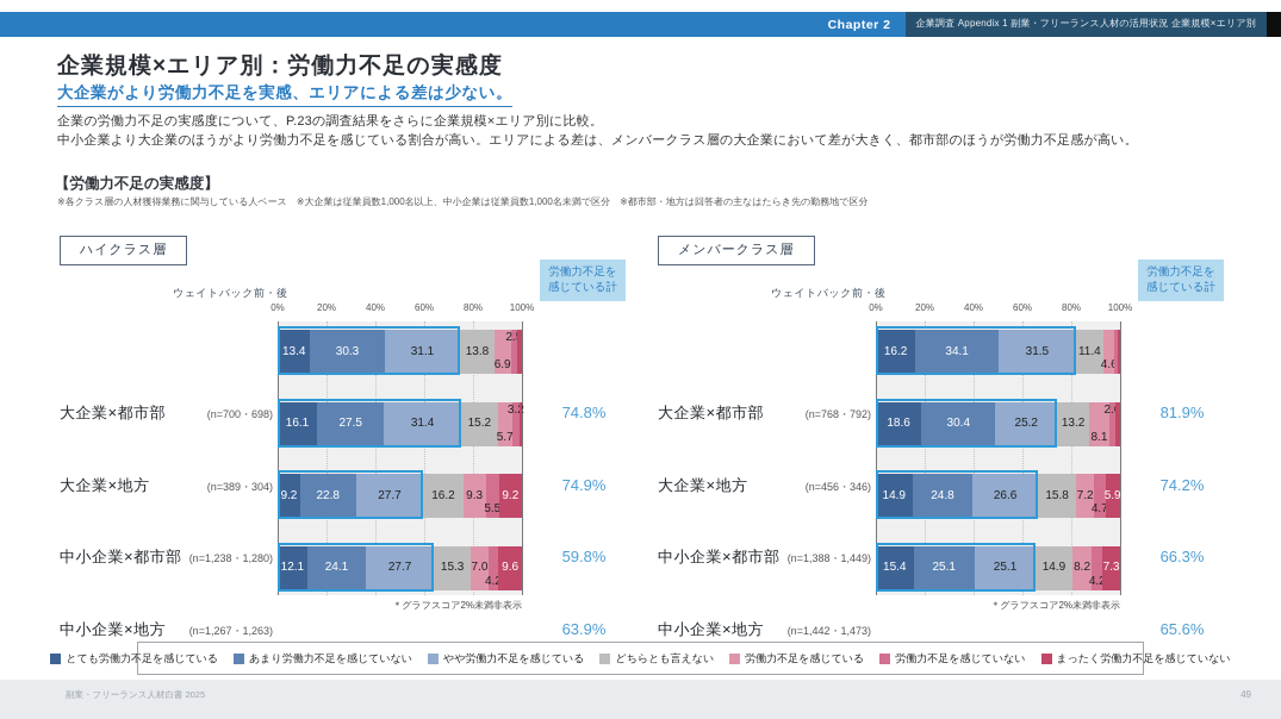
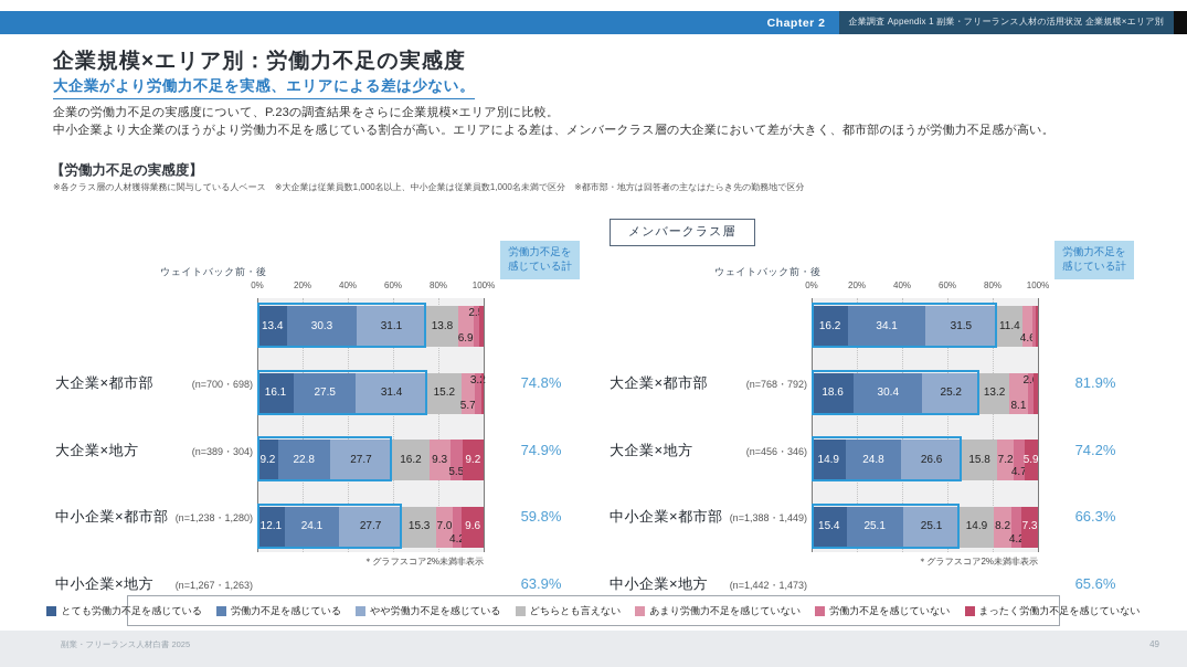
  Chapter 2
  企業調査 Appendix 1 副業・フリーランス人材の活用状況 企業規模×エリア別
  企業規模×エリア別：労働力不足の実感度
  大企業がより労働力不足を実感、エリアによる差は少ない。
  企業の労働力不足の実感度について、P.23の調査結果をさらに企業規模×エリア別に比較。
  中小企業より大企業のほうがより労働力不足を感じている割合が高い。エリアによる差は、メンバークラス層の大企業において差が大きく、都市部のほうが労働力不足感が高い。
  【労働力不足の実感度】
  ※各クラス層の人材獲得業務に関与している人ベース ※大企業は従業員数1,000名以上、中小企業は従業員数1,000名未満で区分 ※都市部・地方は回答者の主なはたらき先の勤務地で区分
- ハイクラス層
  ウェイトバック前・後
  労働力不足を
  感じている計
  0%
  20%
  40%
  60%
  80%
  100%
  13.4
  30.3
  31.1
  13.8
  6.9
  16.1
  27.5
  31.4
  15.2
  5.7
  9.2
  22.8
  27.7
  16.2
  9.3
  5.5
  9.2
  12.1
  24.1
  27.7
  15.3
  7.0
  9.6
  ＊グラフスコア2%未満非表示
  大企業×都市部
  (n=700・698)
  74.8%
  大企業×地方
  (n=389・304)
  74.9%
  中小企業×都市部
  (n=1,238・1,280)
  59.8%
  中小企業×地方
  (n=1,267・1,263)
  63.9%
  メンバークラス層
  ウェイトバック前・後
  労働力不足を
  感じている計
  0%
  20%
  40%
  60%
  80%
  100%
  16.2
  34.1
  31.5
  11.4
  18.6
  30.4
  25.2
  13.2
  8.1
  14.9
  24.8
  26.6
  15.8
  7.2
  5.9
  15.4
  25.1
  25.1
  14.9
  8.2
  7.3
  ＊グラフスコア2%未満非表示
  大企業×都市部
  (n=768・792)
  81.9%
  大企業×地方
  (n=456・346)
  74.2%
  中小企業×都市部
  (n=1,388・1,449)
  66.3%
  中小企業×地方
  (n=1,442・1,473)
  65.6%
  とても労働力不足を感じている
- あまり労働力不足を感じていない
+ 労働力不足を感じている
  やや労働力不足を感じている
  どちらとも言えない
- 労働力不足を感じている
+ あまり労働力不足を感じていない
  労働力不足を感じていない
  まったく労働力不足を感じていない
  副業・フリーランス人材白書 2025
  49
